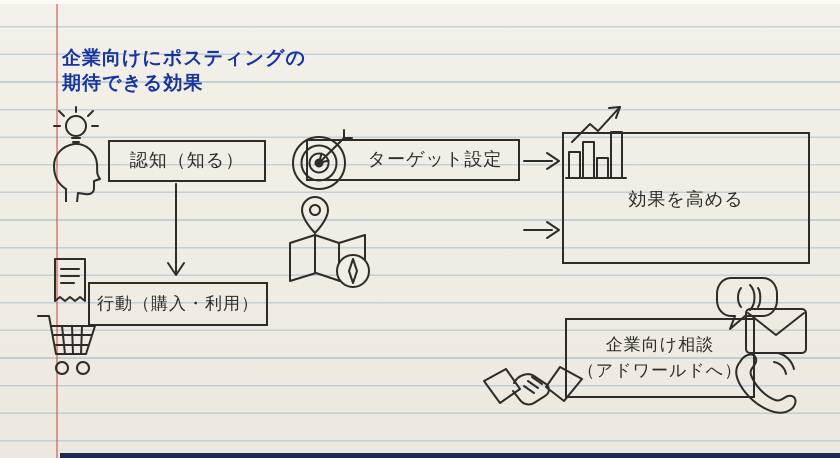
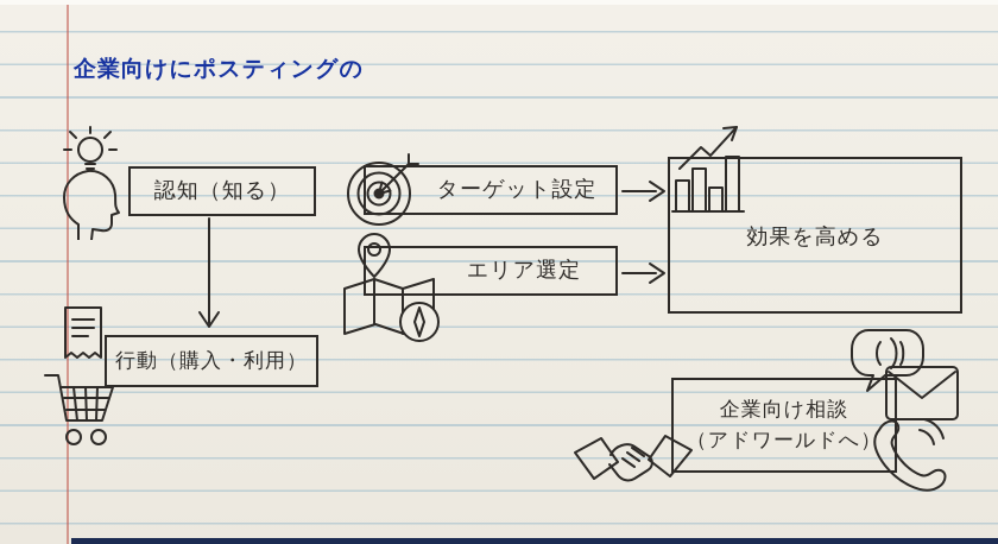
  企業向けにポスティングの
- 期待できる効果
  認知（知る）
  行動（購入・利用）
  ターゲット設定
+ エリア選定
  効果を高める
  企業向け相談
  （アドワールドへ）
